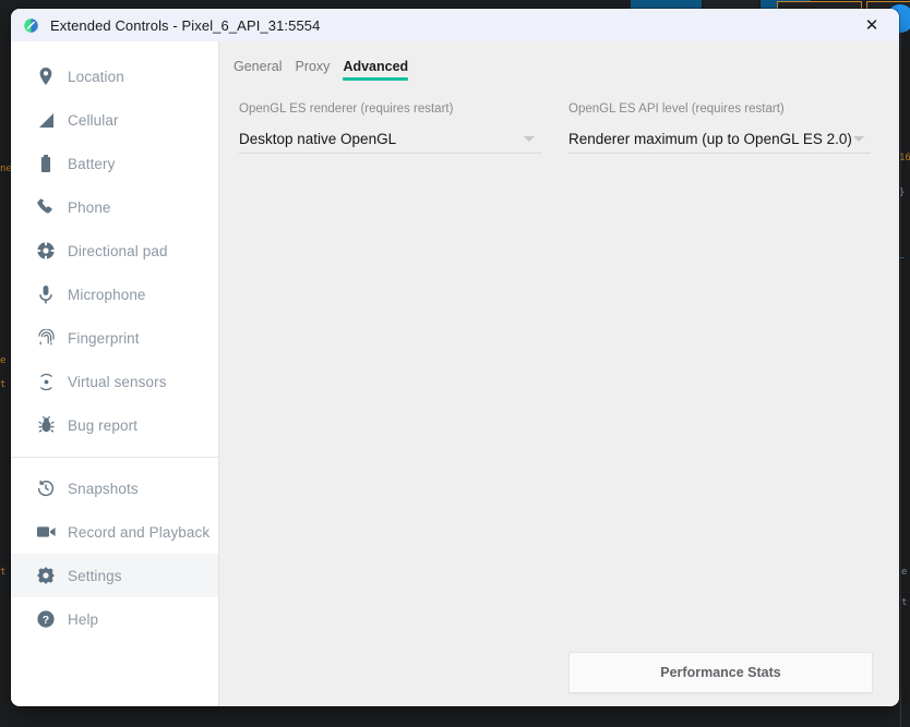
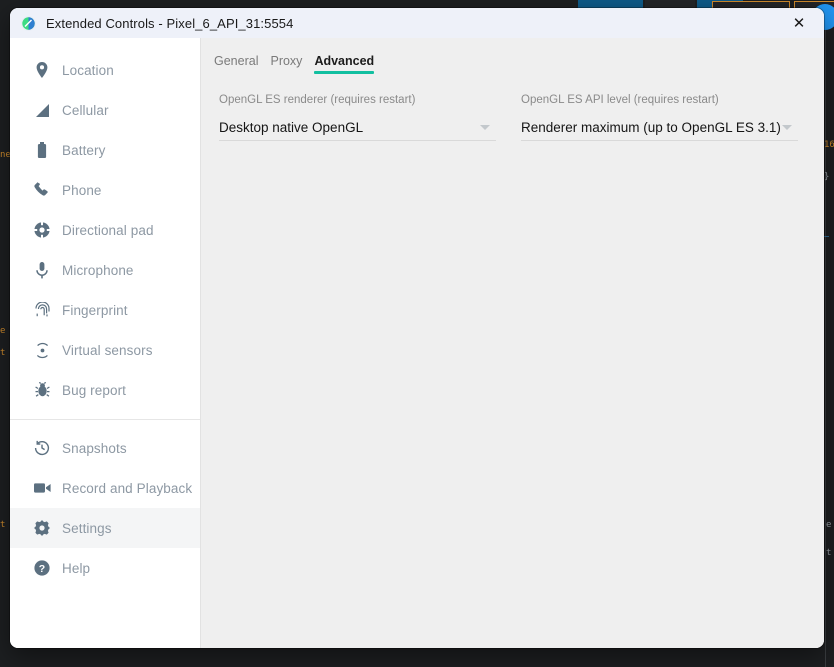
  16
  }
  —
  e
  t
  ne
  e
  t
  t
  Extended Controls - Pixel_6_API_31:5554
  ✕
  Location
  Cellular
  Battery
  Phone
  Directional pad
  Microphone
  Fingerprint
  Virtual sensors
  Bug report
  Snapshots
  Record and Playback
  Settings
  ?
  Help
  General
  Proxy
  Advanced
  OpenGL ES renderer (requires restart)
  Desktop native OpenGL
  OpenGL ES API level (requires restart)
- Renderer maximum (up to OpenGL ES 2.0)
+ Renderer maximum (up to OpenGL ES 3.1)
- Performance Stats
